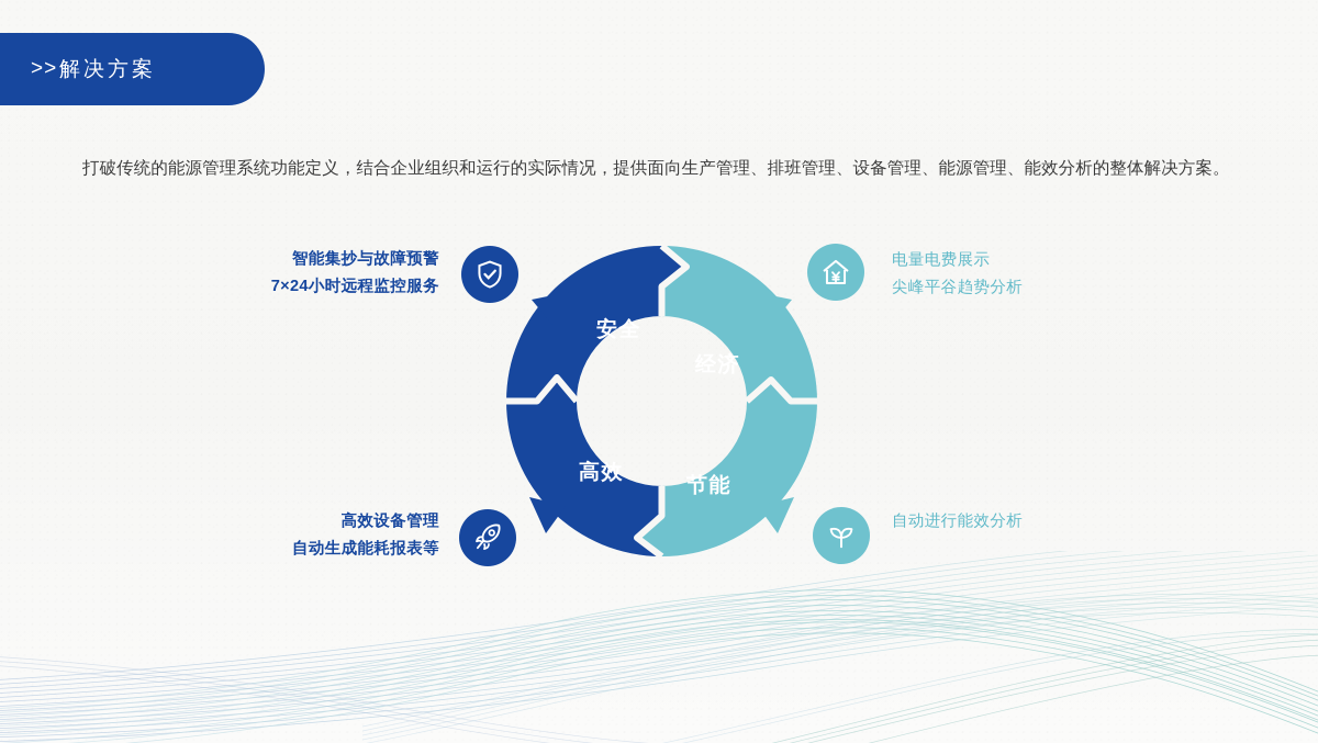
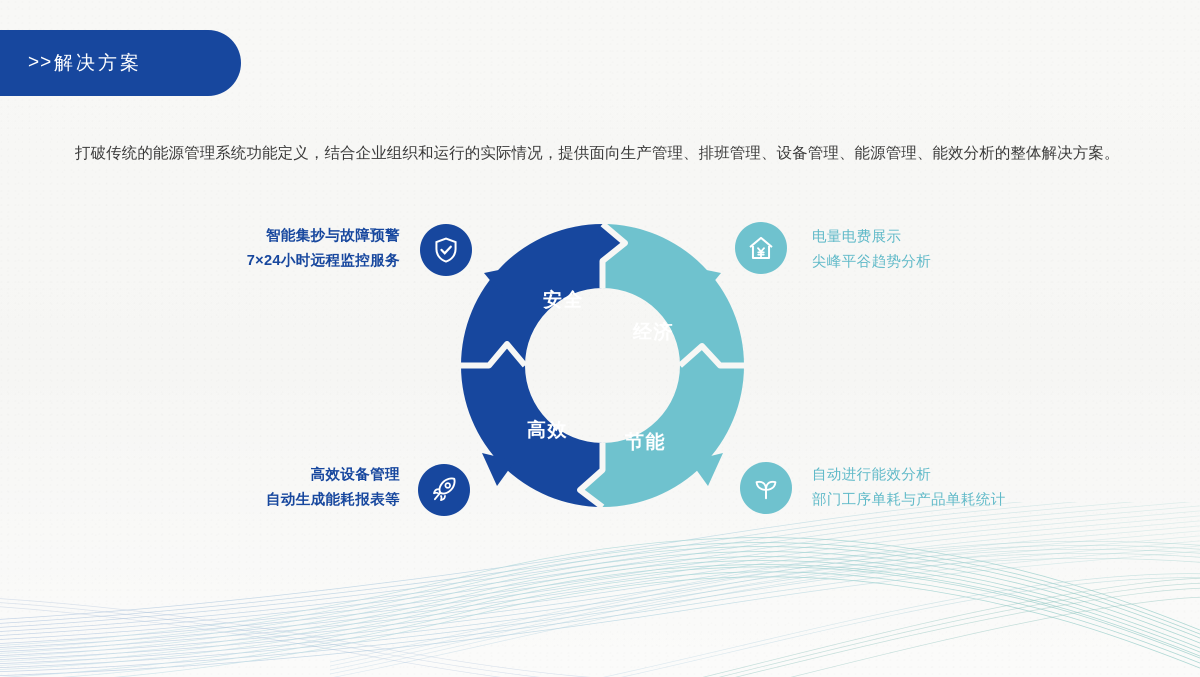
  >>
  解决方案
  打破传统的能源管理系统功能定义，结合企业组织和运行的实际情况，提供面向生产管理、排班管理、设备管理、能源管理、能效分析的整体解决方案。
  安全
  经济
  节能
  高效
  智能集抄与故障预警
  7×24小时远程监控服务
  高效设备管理
  自动生成能耗报表等
  电量电费展示
  尖峰平谷趋势分析
  自动进行能效分析
+ 部门工序单耗与产品单耗统计
